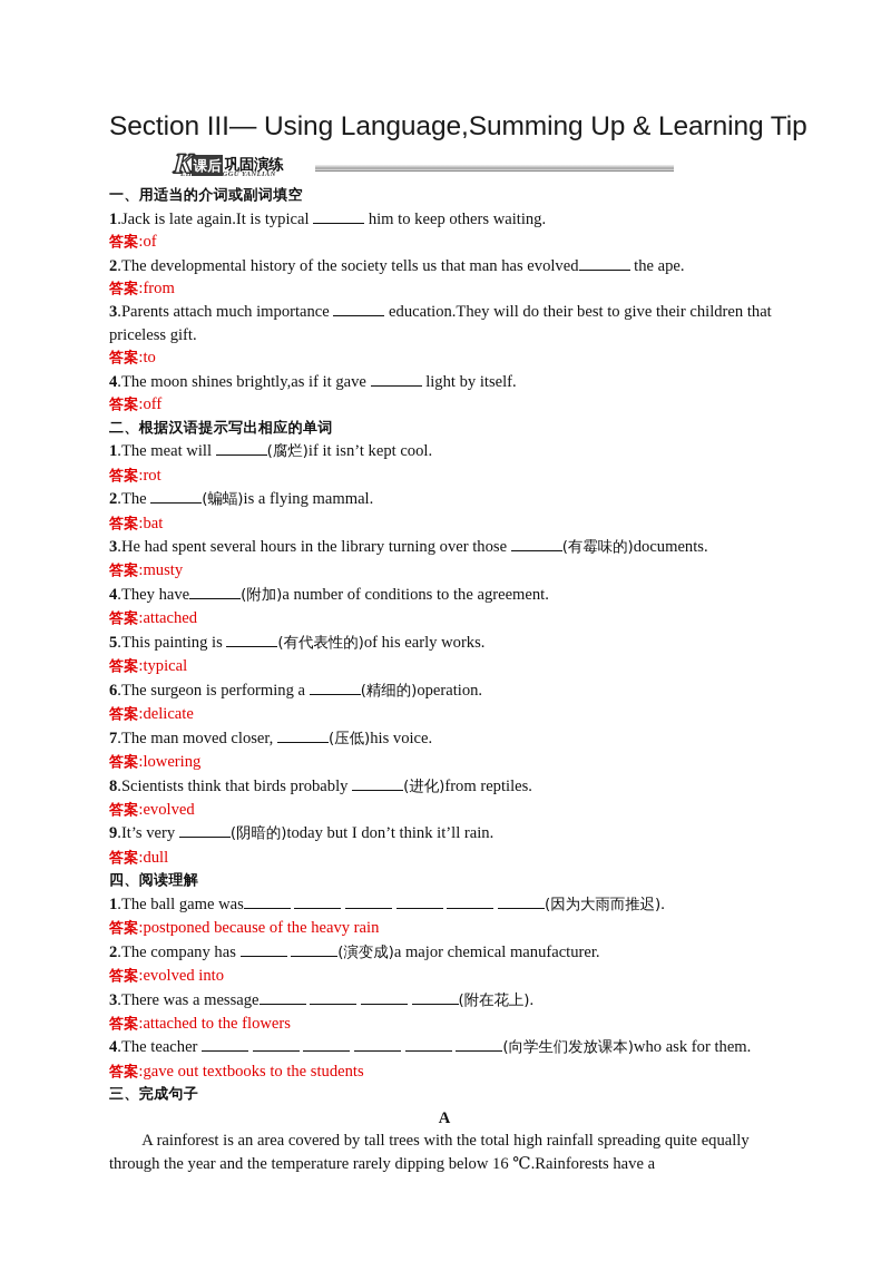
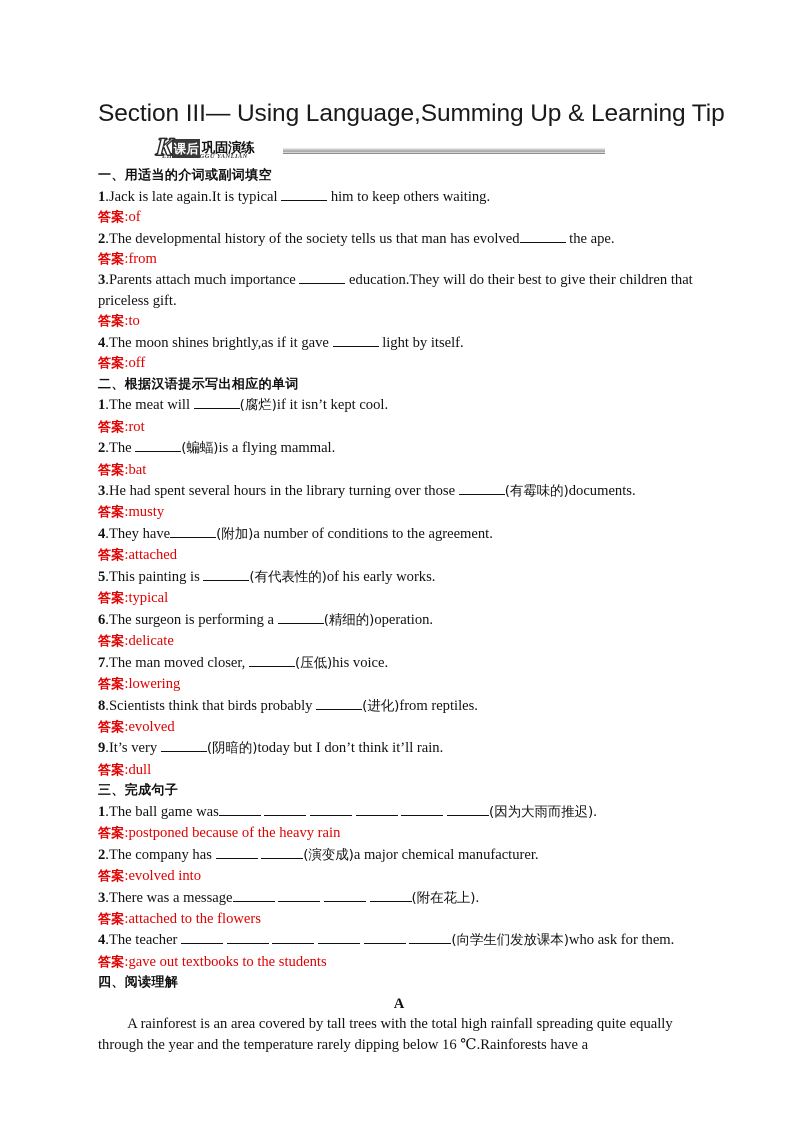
  Section III— Using Language,Summing Up & Learning Tip
  课后
  巩固演练
  一、用适当的介词或副词填空
  1.Jack is late again.It is typical him to keep others waiting.
  答案:of
  2.The developmental history of the society tells us that man has evolved the ape.
  答案:from
  3.Parents attach much importance education.They will do their best to give their children that priceless gift.
  答案:to
  4.The moon shines brightly,as if it gave light by itself.
  答案:off
  二、根据汉语提示写出相应的单词
  1.The meat will (腐烂)if it isn’t kept cool.
  答案:rot
  2.The (蝙蝠)is a flying mammal.
  答案:bat
  3.He had spent several hours in the library turning over those (有霉味的)documents.
  答案:musty
  4.They have (附加)a number of conditions to the agreement.
  答案:attached
  5.This painting is (有代表性的)of his early works.
  答案:typical
  6.The surgeon is performing a (精细的)operation.
  答案:delicate
  7.The man moved closer, (压低)his voice.
  答案:lowering
  8.Scientists think that birds probably (进化)from reptiles.
  答案:evolved
  9.It’s very (阴暗的)today but I don’t think it’ll rain.
  答案:dull
- 四、阅读理解
+ 三、完成句子
  1.The ball game was (因为大雨而推迟).
  答案:postponed because of the heavy rain
  2.The company has (演变成)a major chemical manufacturer.
  答案:evolved into
  3.There was a message (附在花上).
  答案:attached to the flowers
  4.The teacher (向学生们发放课本)who ask for them.
  答案:gave out textbooks to the students
- 三、完成句子
+ 四、阅读理解
  A
  A rainforest is an area covered by tall trees with the total high rainfall spreading quite equally through the year and the temperature rarely dipping below 16 ℃.Rainforests have a
